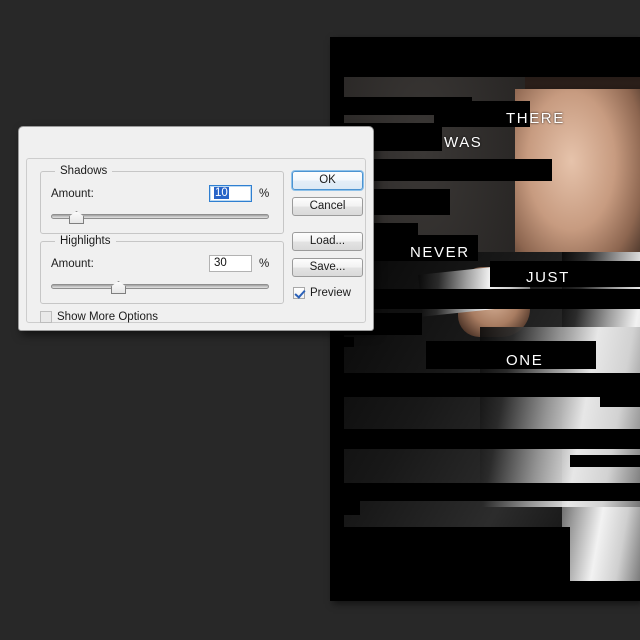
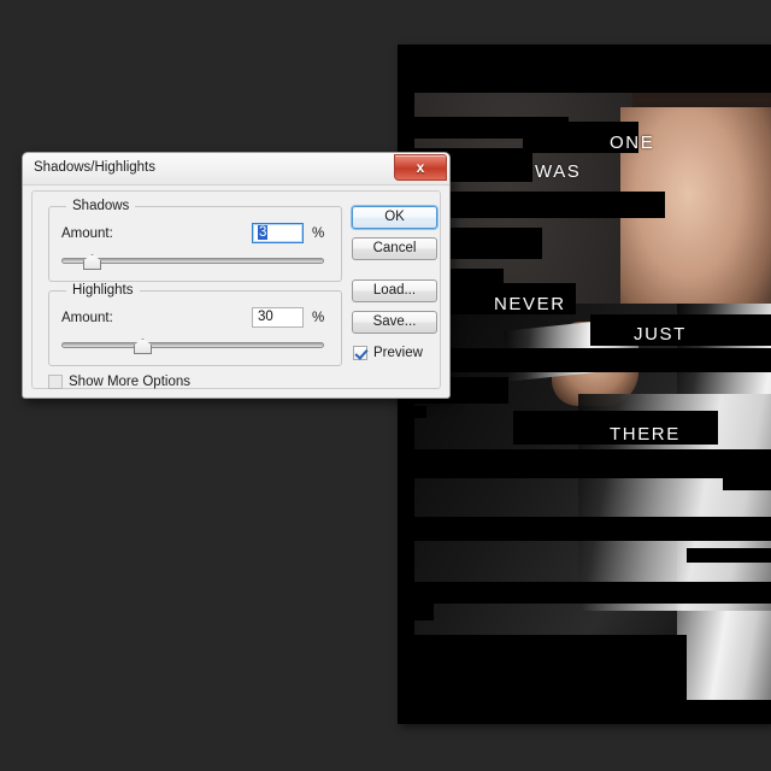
- THERE
+ ONE
  WAS
  NEVER
  JUST
- ONE
+ THERE
+ Shadows/Highlights
+ x
  Shadows
  Amount:
- 10
+ 3
  %
  Highlights
  Amount:
  30
  %
  Show More Options
  OK
  Cancel
  Load...
  Save...
  Preview
